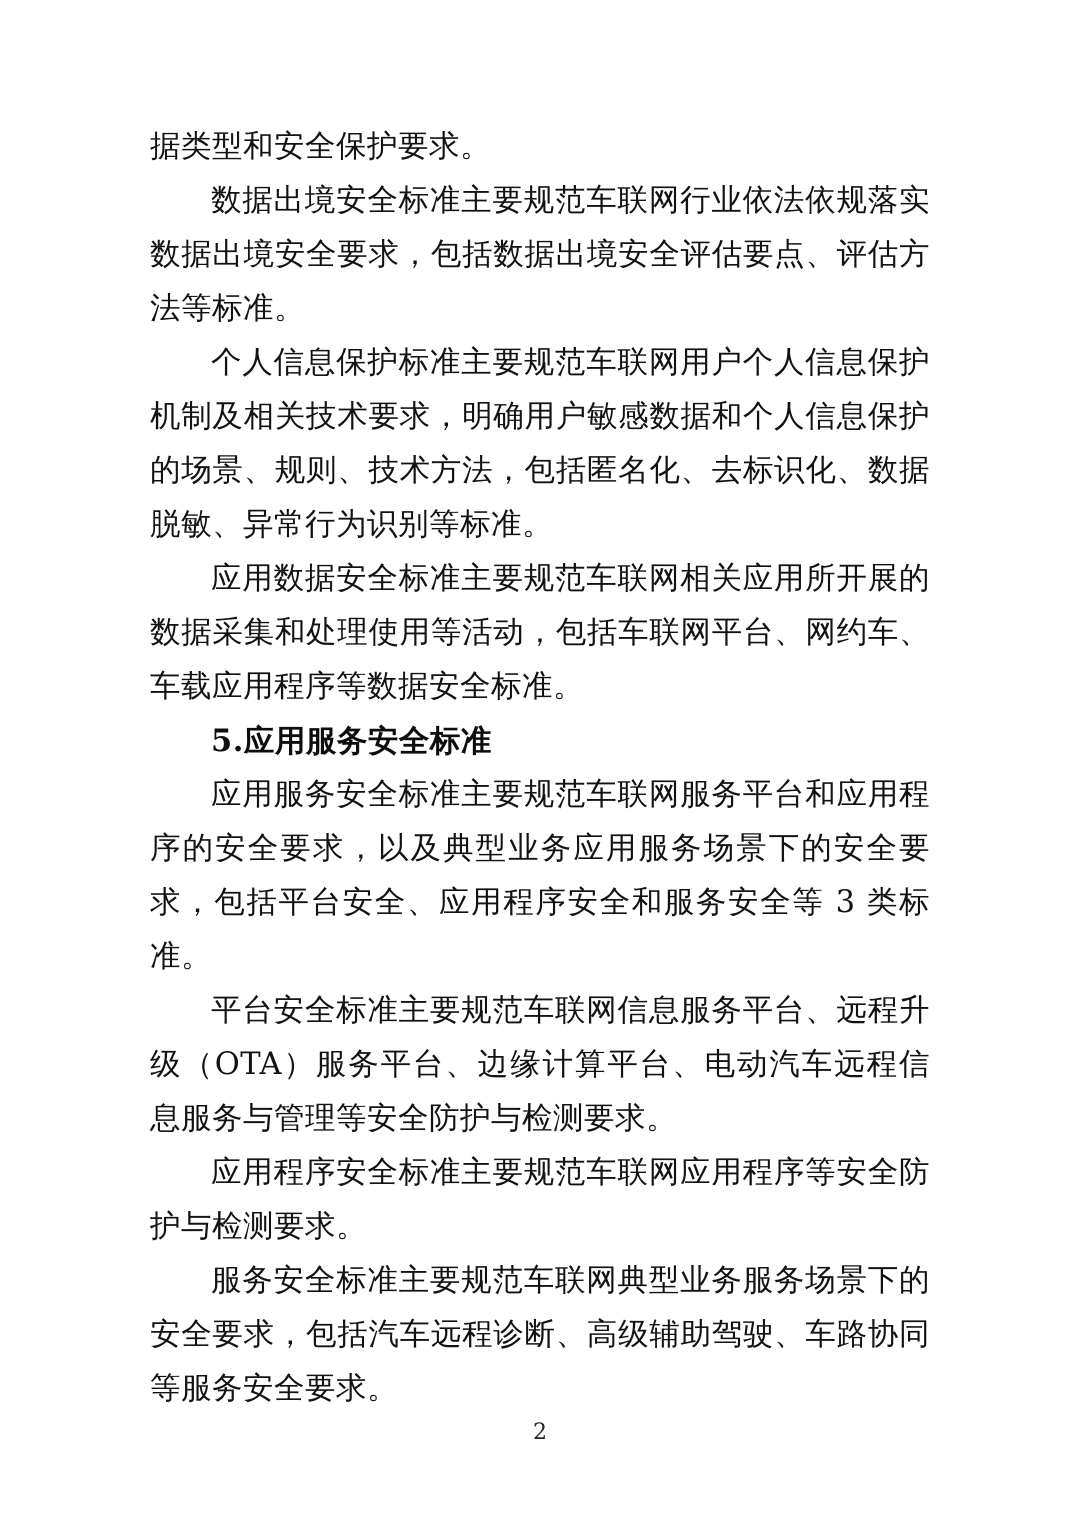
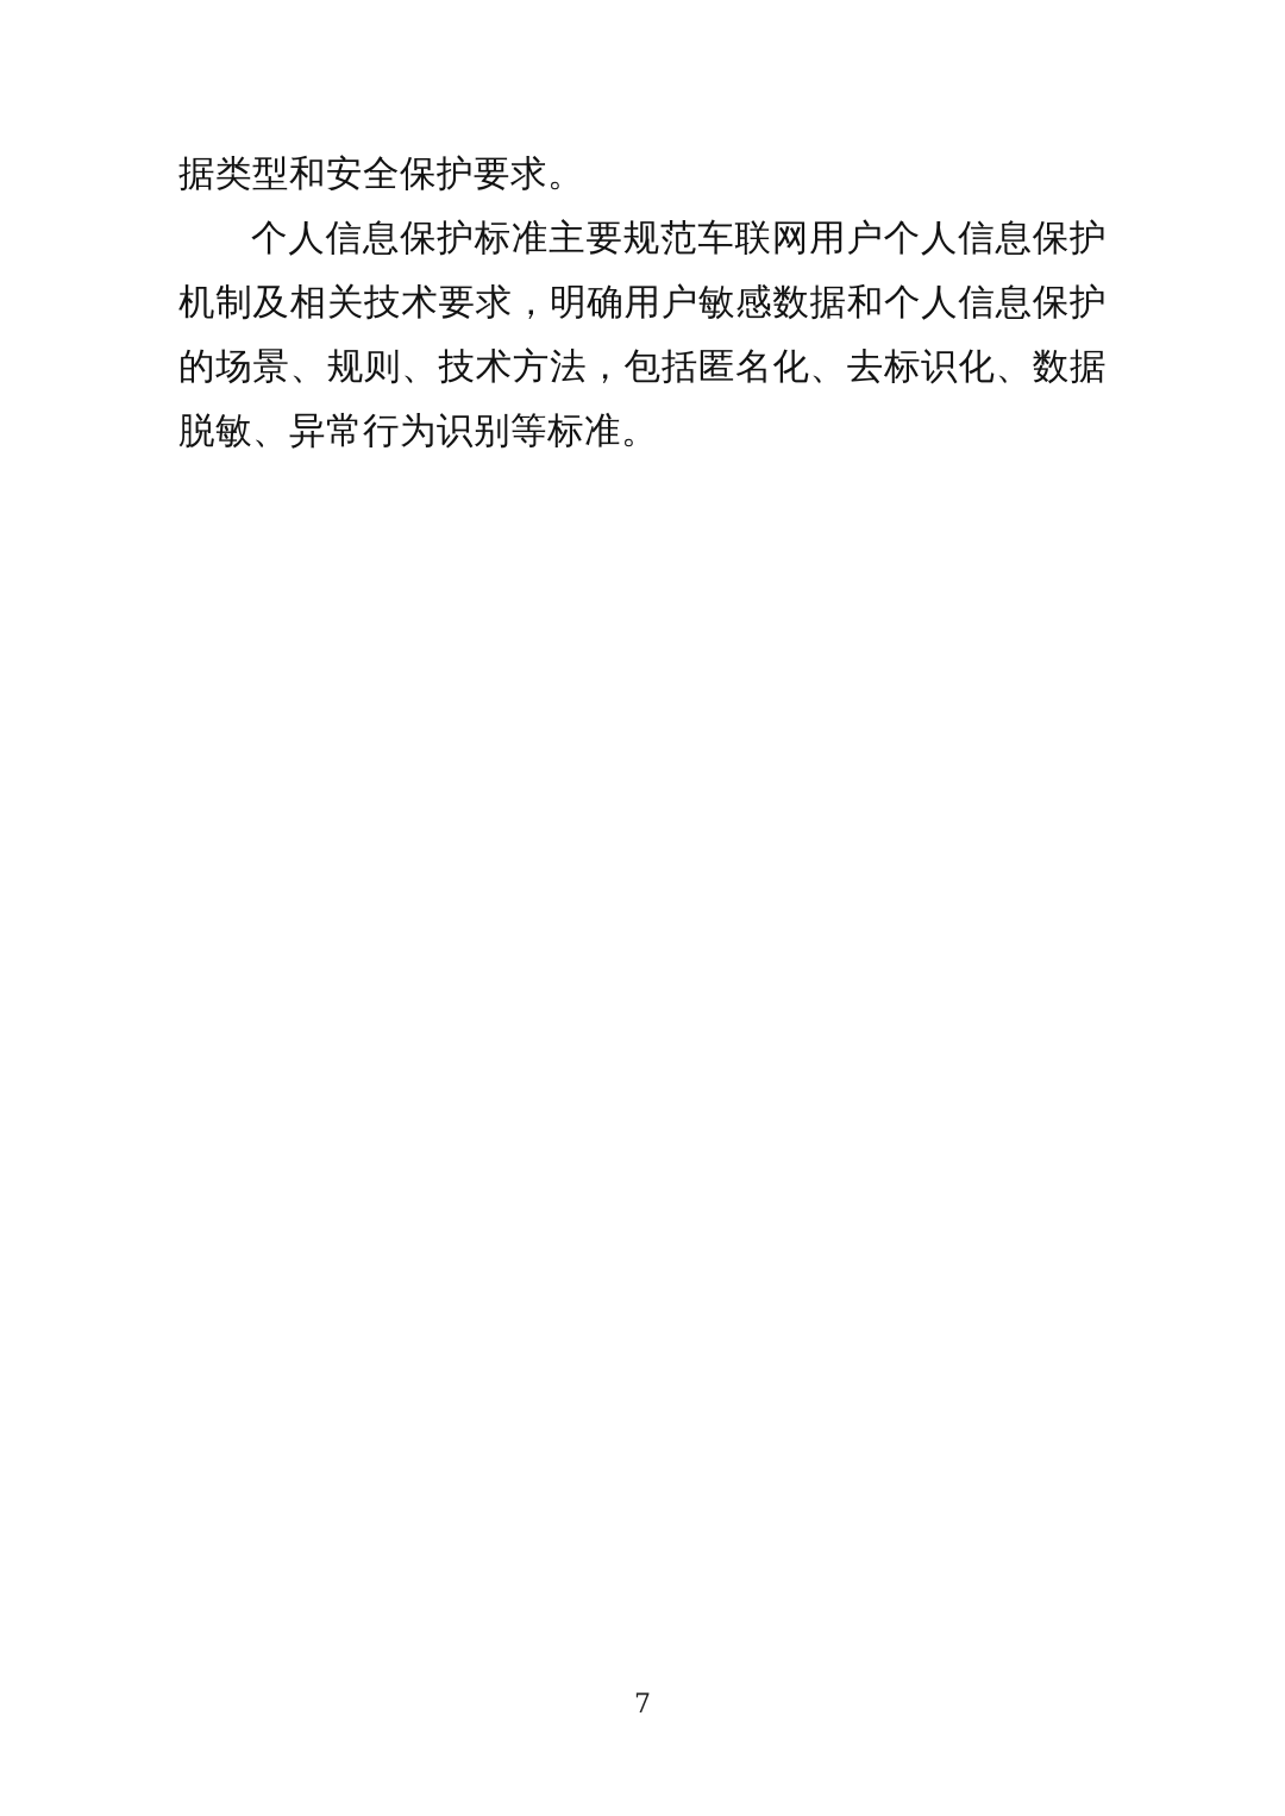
  据类型和安全保护要求。
- 数据出境安全标准主要规范车联网行业依法依规落实数据出境安全要求，包括数据出境安全评估要点、评估方法等标准。
  个人信息保护标准主要规范车联网用户个人信息保护机制及相关技术要求，明确用户敏感数据和个人信息保护的场景、规则、技术方法，包括匿名化、去标识化、数据脱敏、异常行为识别等标准。
- 应用数据安全标准主要规范车联网相关应用所开展的数据采集和处理使用等活动，包括车联网平台、网约车、车载应用程序等数据安全标准。
- 5.应用服务安全标准
- 应用服务安全标准主要规范车联网服务平台和应用程序的安全要求，以及典型业务应用服务场景下的安全要求，包括平台安全、应用程序安全和服务安全等 3 类标准。
- 平台安全标准主要规范车联网信息服务平台、远程升级（OTA）服务平台、边缘计算平台、电动汽车远程信息服务与管理等安全防护与检测要求。
- 应用程序安全标准主要规范车联网应用程序等安全防护与检测要求。
- 服务安全标准主要规范车联网典型业务服务场景下的安全要求，包括汽车远程诊断、高级辅助驾驶、车路协同等服务安全要求。
- 2
+ 7
